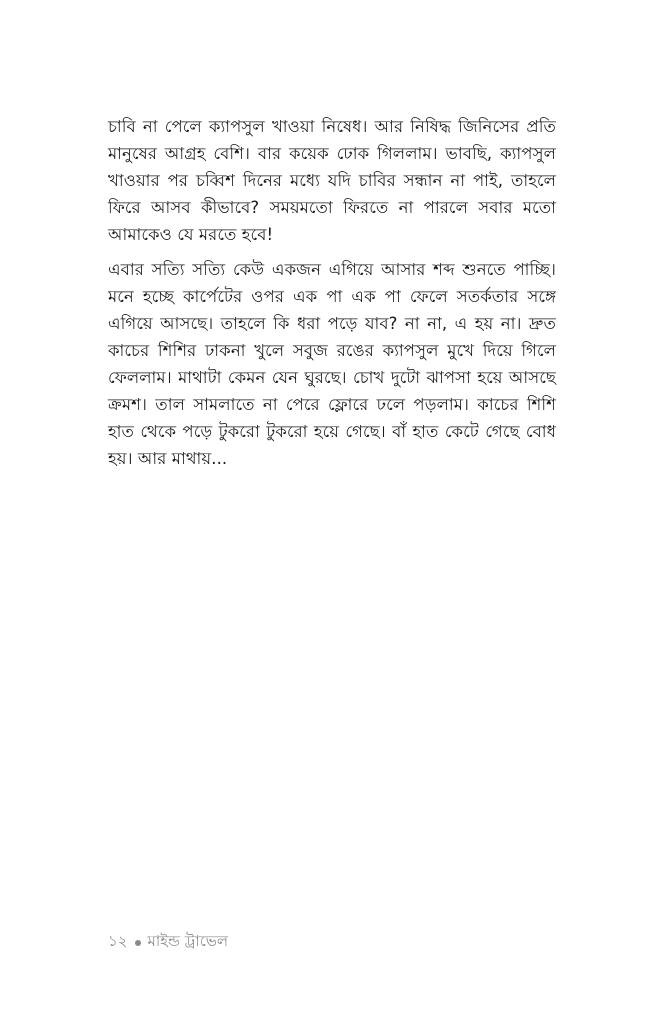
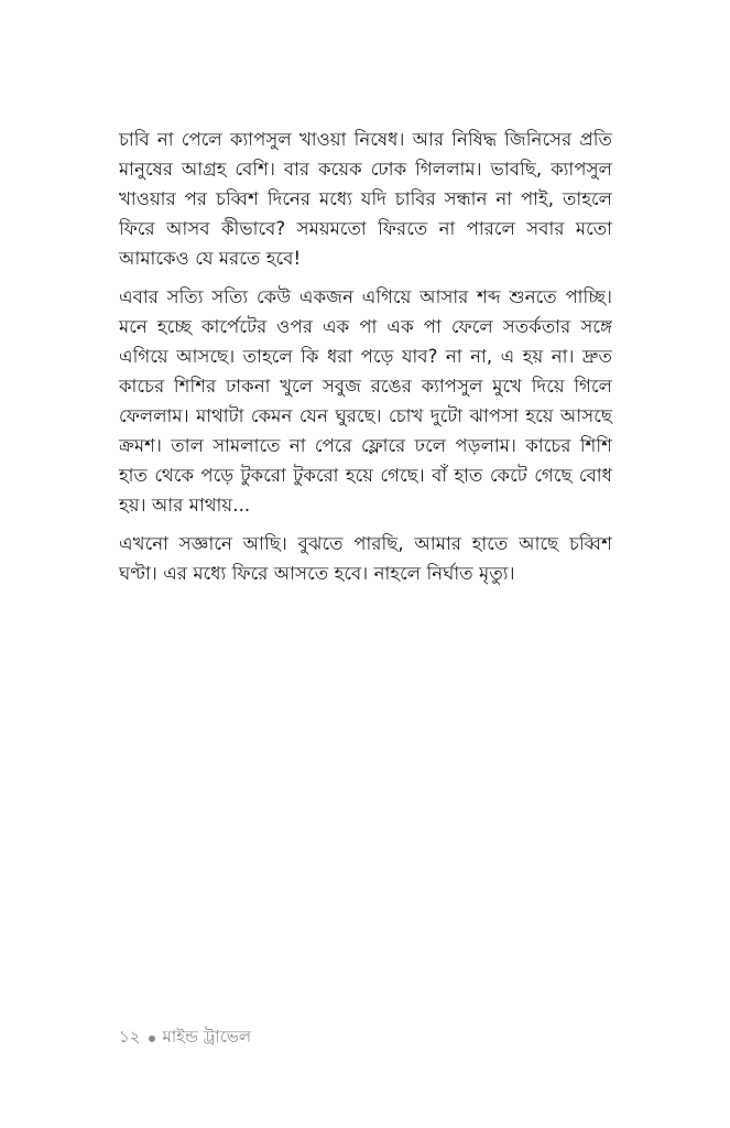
  চাবি না পেলে ক্যাপসুল খাওয়া নিষেধ। আর নিষিদ্ধ জিনিসের প্রতি মানুষের আগ্রহ বেশি। বার কয়েক ঢোক গিললাম। ভাবছি, ক্যাপসুল খাওয়ার পর চব্বিশ দিনের মধ্যে যদি চাবির সন্ধান না পাই, তাহলে ফিরে আসব কীভাবে? সময়মতো ফিরতে না পারলে সবার মতো আমাকেও যে মরতে হবে!
  এবার সত্যি সত্যি কেউ একজন এগিয়ে আসার শব্দ শুনতে পাচ্ছি। মনে হচ্ছে কার্পেটের ওপর এক পা এক পা ফেলে সতর্কতার সঙ্গে এগিয়ে আসছে। তাহলে কি ধরা পড়ে যাব? না না, এ হয় না। দ্রুত কাচের শিশির ঢাকনা খুলে সবুজ রঙের ক্যাপসুল মুখে দিয়ে গিলে ফেললাম। মাথাটা কেমন যেন ঘুরছে। চোখ দুটো ঝাপসা হয়ে আসছে ক্রমশ। তাল সামলাতে না পেরে ফ্লোরে ঢলে পড়লাম। কাচের শিশি হাত থেকে পড়ে টুকরো টুকরো হয়ে গেছে। বাঁ হাত কেটে গেছে বোধ হয়। আর মাথায়...
+ এখনো সজ্ঞানে আছি। বুঝতে পারছি, আমার হাতে আছে চব্বিশ ঘণ্টা। এর মধ্যে ফিরে আসতে হবে। নাহলে নির্ঘাত মৃত্যু।
  ১২
  মাইন্ড ট্রাভেল
